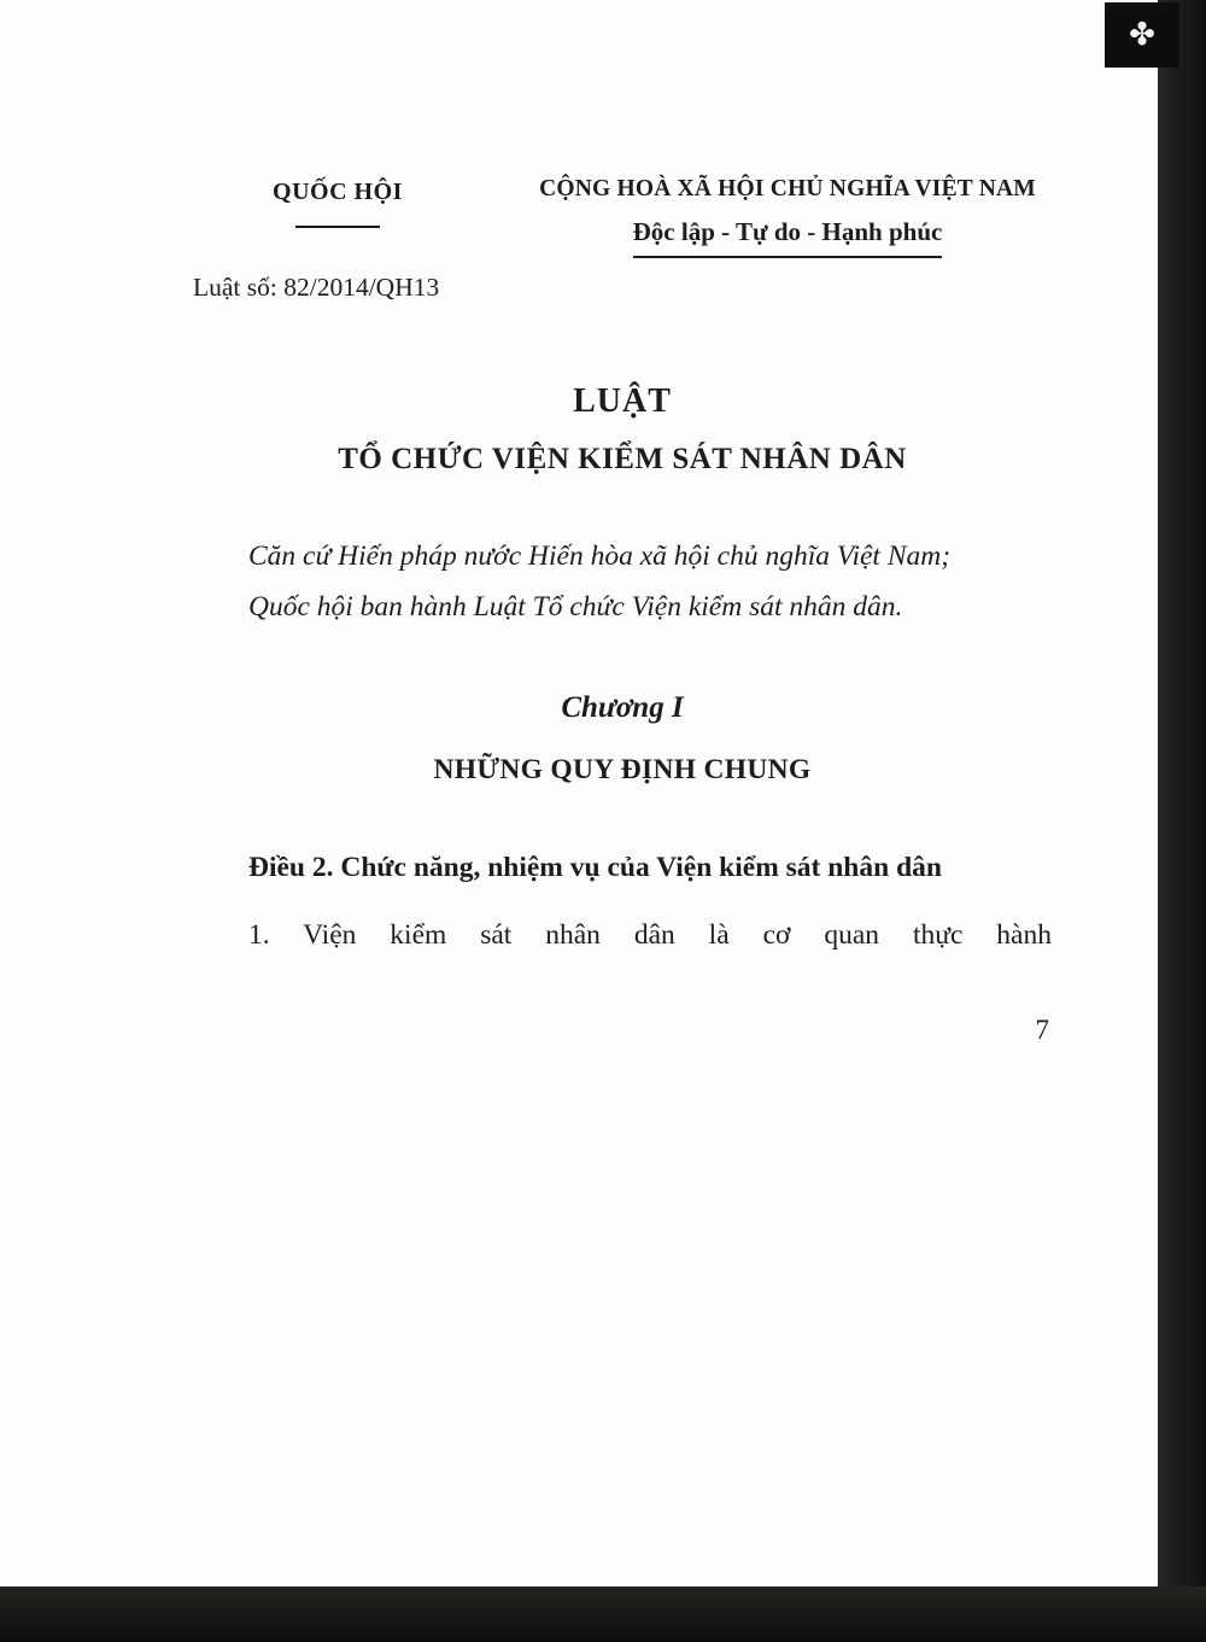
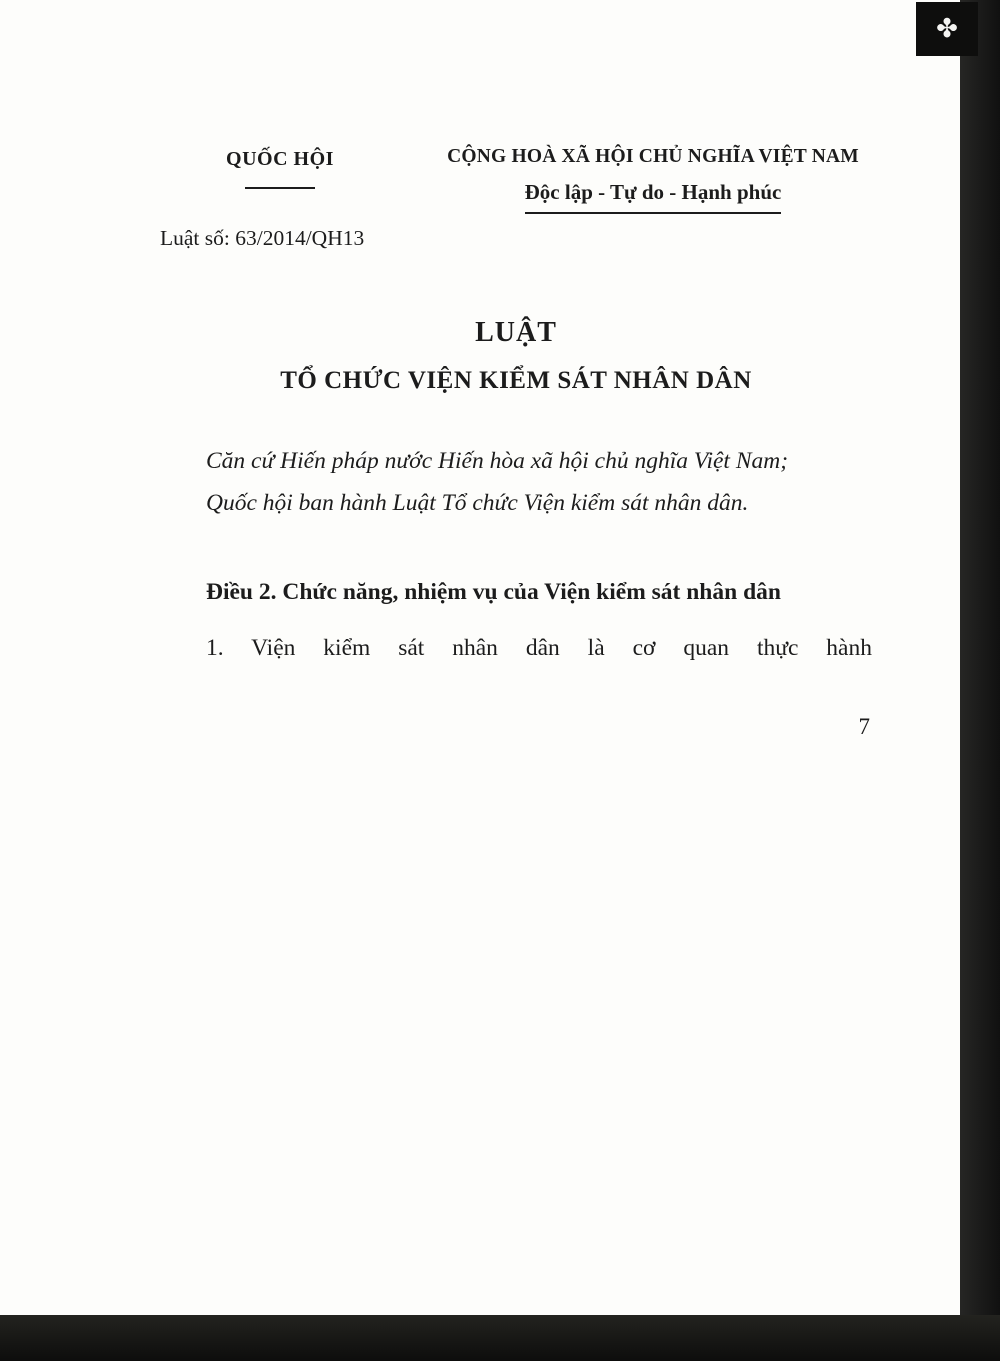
  ✤
  QUỐC HỘI
  CỘNG HOÀ XÃ HỘI CHỦ NGHĨA VIỆT NAM
  Độc lập - Tự do - Hạnh phúc
- Luật số: 82/2014/QH13
+ Luật số: 63/2014/QH13
  LUẬT
  TỔ CHỨC VIỆN KIỂM SÁT NHÂN DÂN
  Căn cứ Hiến pháp nước Hiến hòa xã hội chủ nghĩa Việt Nam;
  Quốc hội ban hành Luật Tổ chức Viện kiểm sát nhân dân.
- Chương I
- NHỮNG QUY ĐỊNH CHUNG
  Điều 2. Chức năng, nhiệm vụ của Viện kiểm sát nhân dân
  1. Viện kiểm sát nhân dân là cơ quan thực hành
  7
